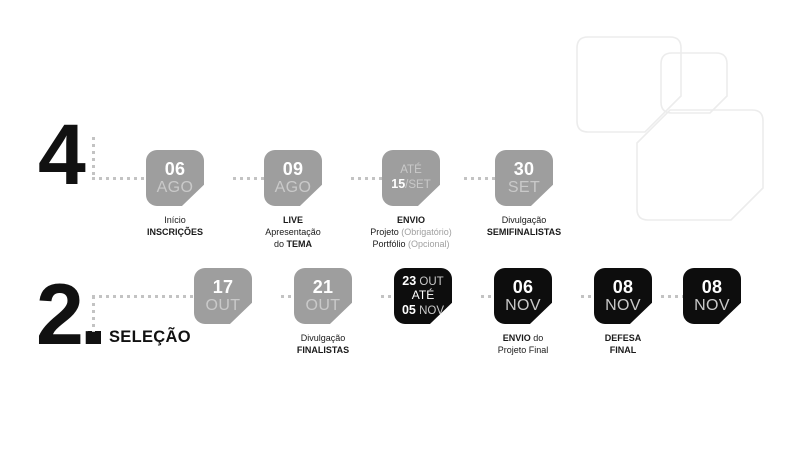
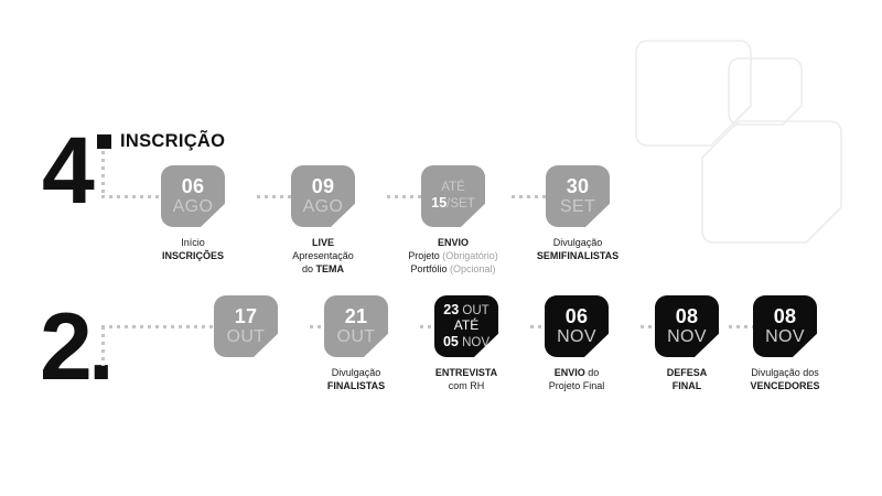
  4
+ INSCRIÇÃO
  06
  AGO
  Início
  INSCRIÇÕES
  09
  AGO
  LIVE
  Apresentação
  do TEMA
  ATÉ
  15/SET
  ENVIO
  Projeto (Obrigatório)
  Portfólio (Opcional)
  30
  SET
  Divulgação
  SEMIFINALISTAS
  2.
- SELEÇÃO
  17
  OUT
  21
  OUT
  Divulgação
  FINALISTAS
  23 OUT
  ATÉ
  05 NOV
+ ENTREVISTA
+ com RH
  06
  NOV
  ENVIO do
  Projeto Final
  08
  NOV
  DEFESA
  FINAL
  08
  NOV
+ Divulgação dos
+ VENCEDORES
